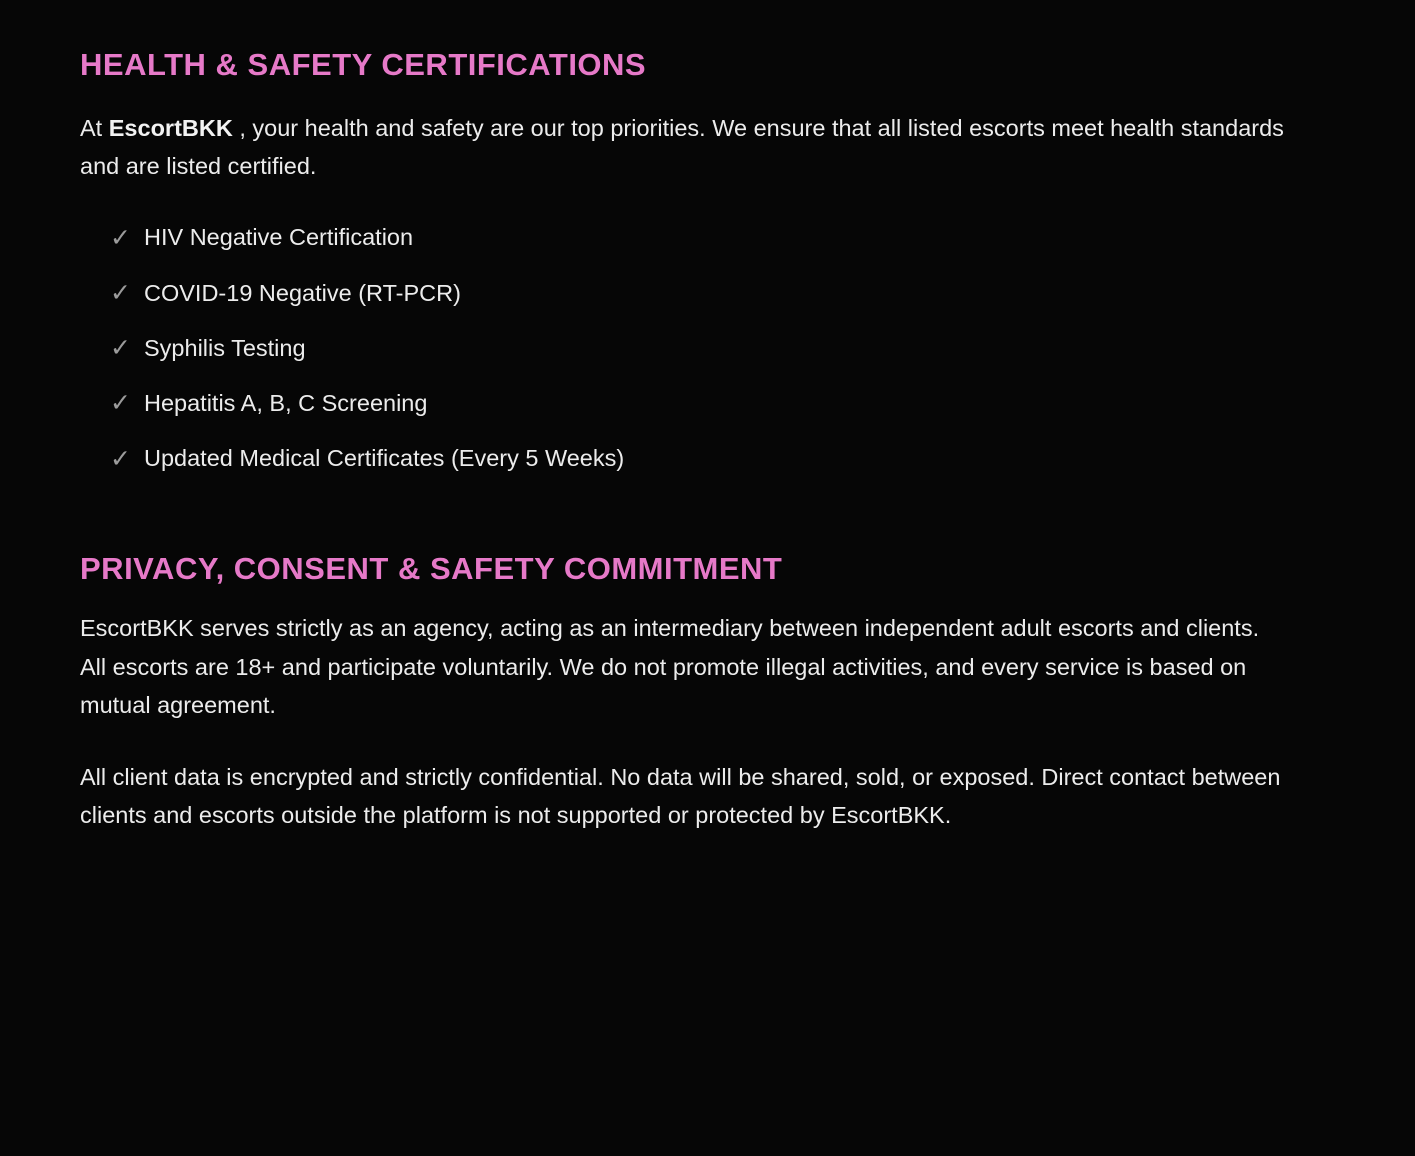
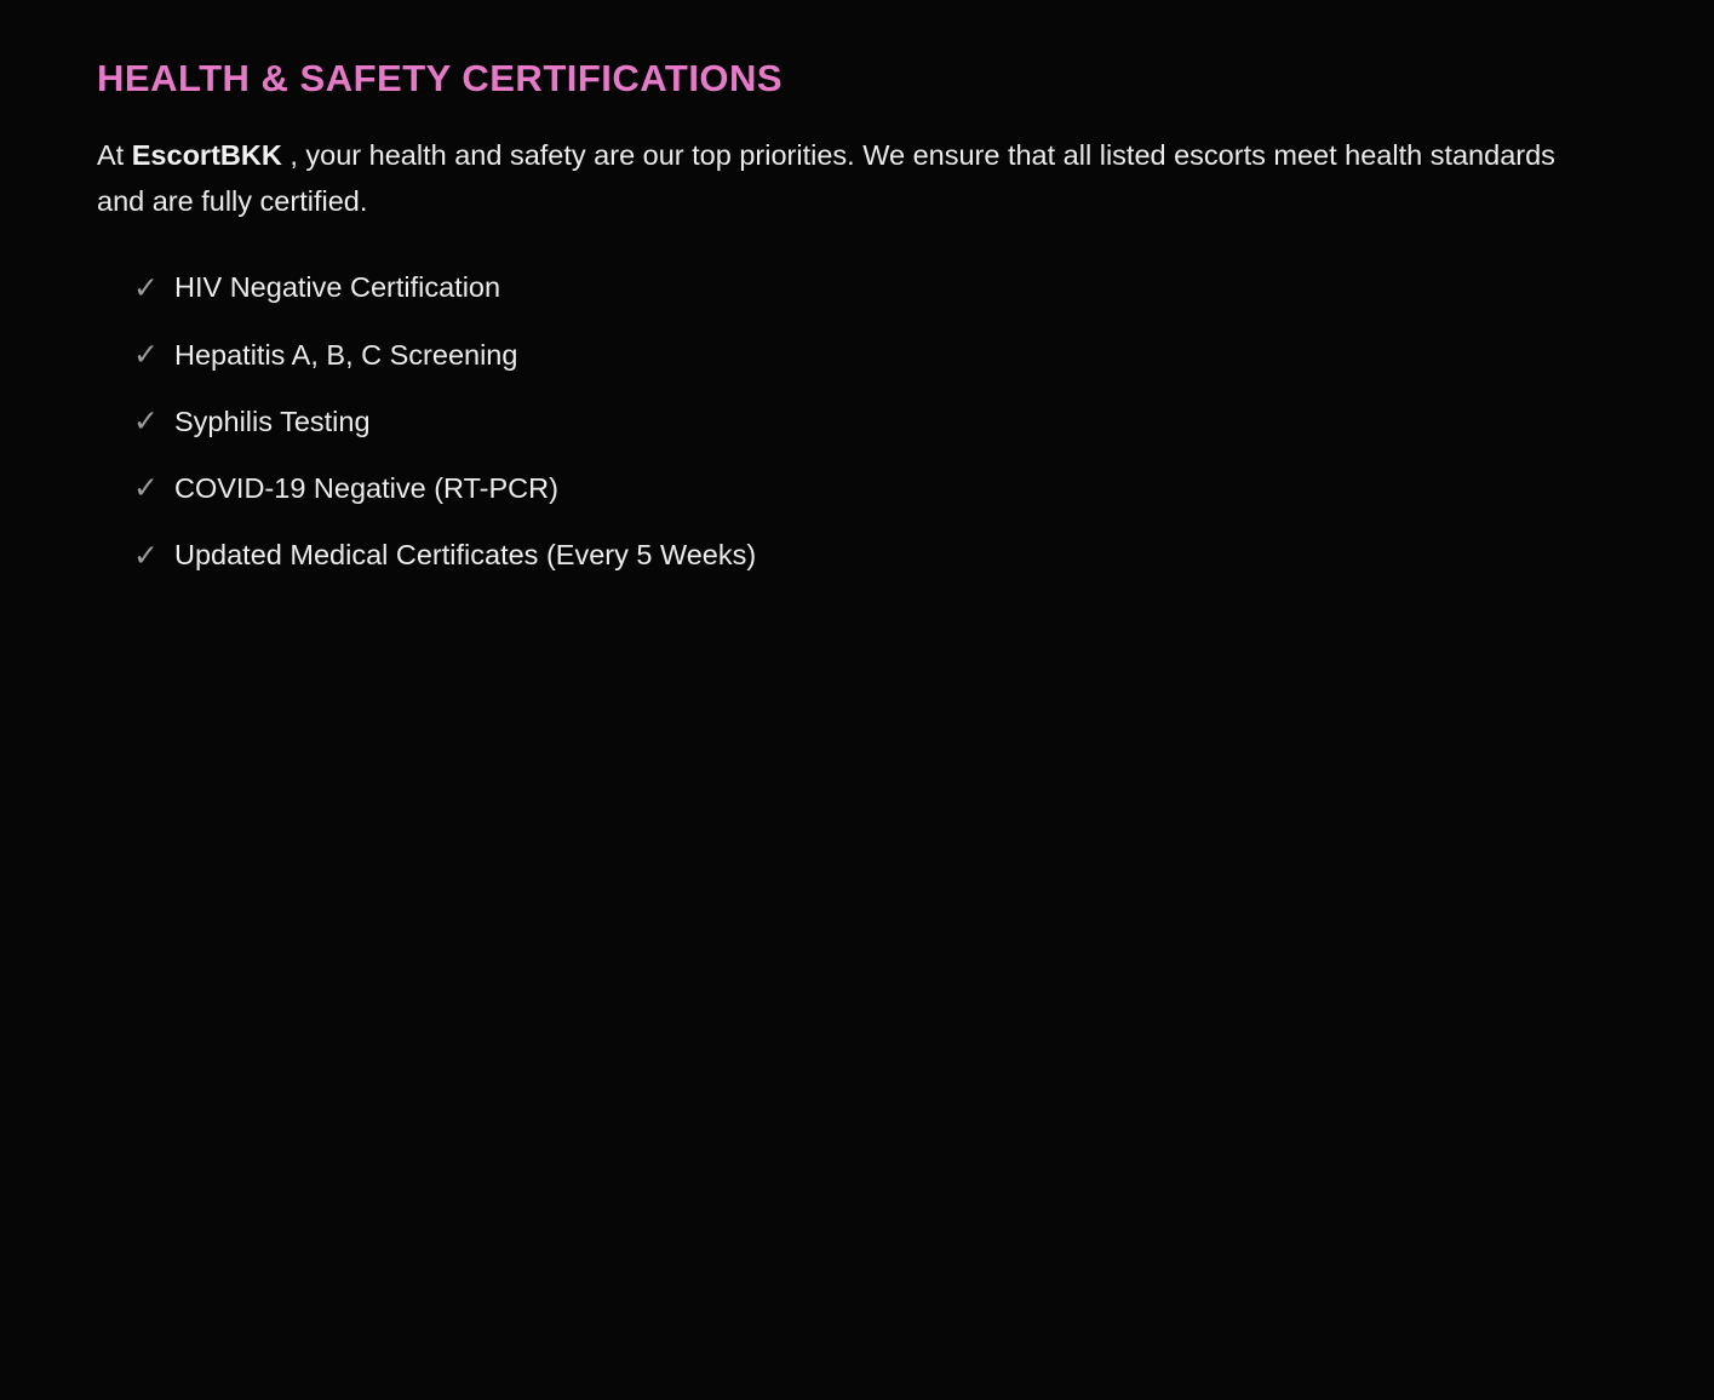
  HEALTH & SAFETY CERTIFICATIONS
- At EscortBKK , your health and safety are our top priorities. We ensure that all listed escorts meet health standards and are listed certified.
+ At EscortBKK , your health and safety are our top priorities. We ensure that all listed escorts meet health standards and are fully certified.
  ✓
  HIV Negative Certification
  ✓
- COVID-19 Negative (RT-PCR)
+ Hepatitis A, B, C Screening
  ✓
  Syphilis Testing
  ✓
- Hepatitis A, B, C Screening
+ COVID-19 Negative (RT-PCR)
  ✓
  Updated Medical Certificates (Every 5 Weeks)
- PRIVACY, CONSENT & SAFETY COMMITMENT
- EscortBKK serves strictly as an agency, acting as an intermediary between independent adult escorts and clients. All escorts are 18+ and participate voluntarily. We do not promote illegal activities, and every service is based on mutual agreement.
- All client data is encrypted and strictly confidential. No data will be shared, sold, or exposed. Direct contact between clients and escorts outside the platform is not supported or protected by EscortBKK.
